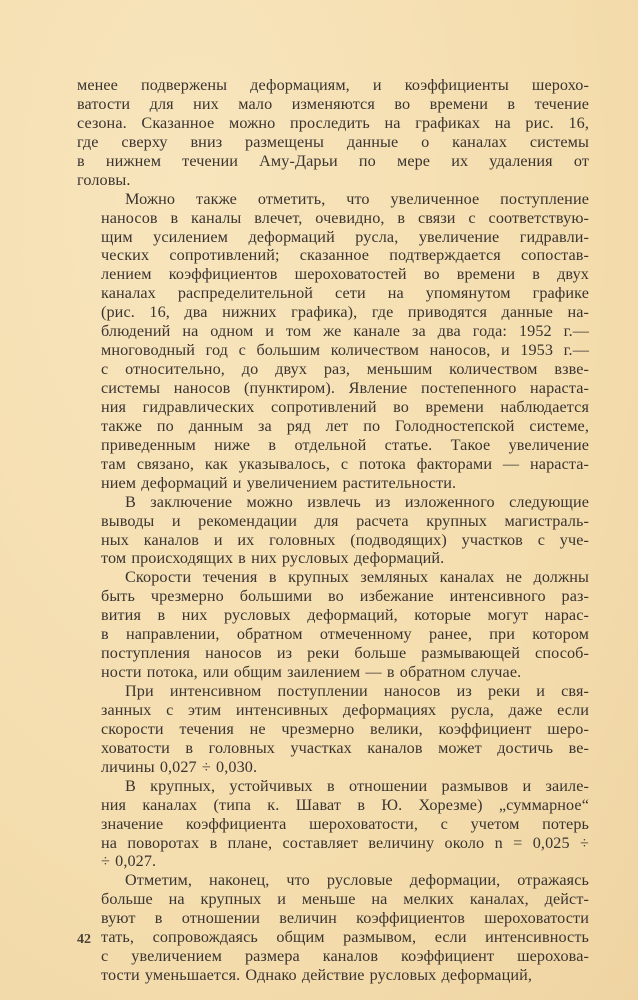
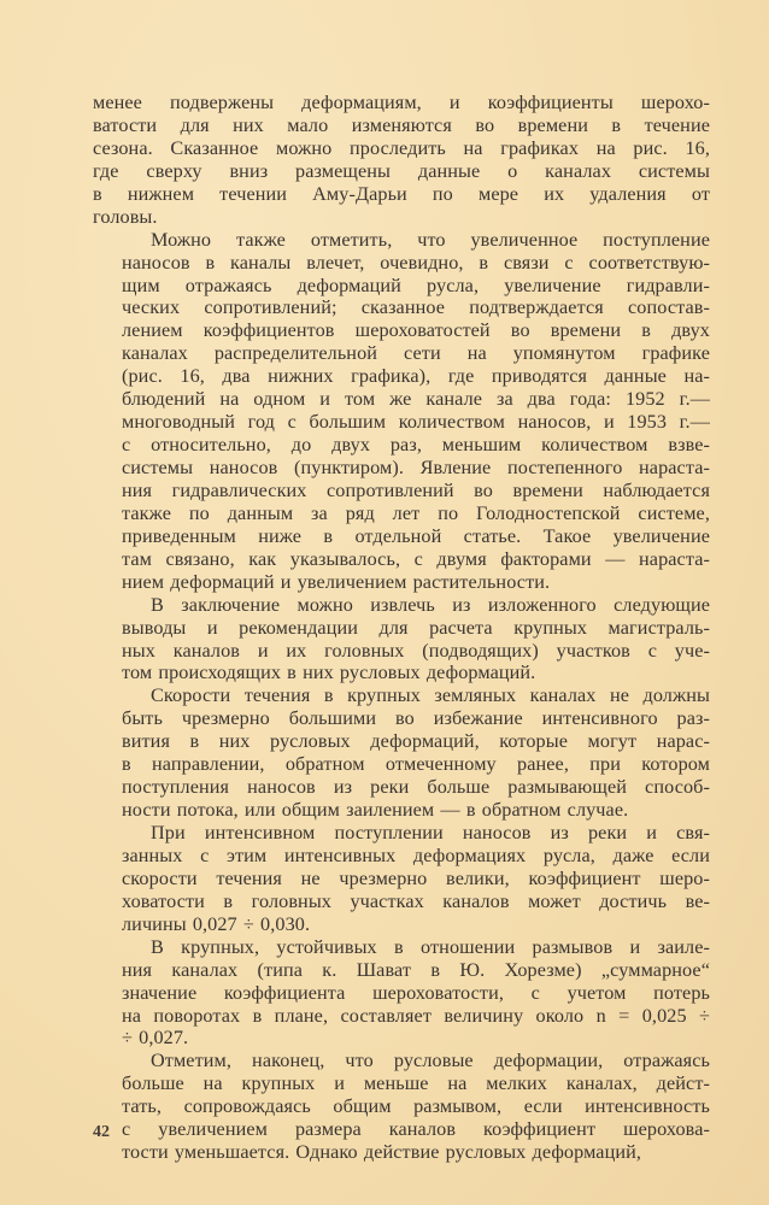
  менее подвержены деформациям, и коэффициенты шерохо-
  ватости для них мало изменяются во времени в течение
  сезона. Сказанное можно проследить на графиках на рис. 16,
  где сверху вниз размещены данные о каналах системы
  в нижнем течении Аму-Дарьи по мере их удаления от
  головы.
  Можно также отметить, что увеличенное поступление
  наносов в каналы влечет, очевидно, в связи с соответствую-
- щим усилением деформаций русла, увеличение гидравли-
+ щим отражаясь деформаций русла, увеличение гидравли-
  ческих сопротивлений; сказанное подтверждается сопостав-
  лением коэффициентов шероховатостей во времени в двух
  каналах распределительной сети на упомянутом графике
  (рис. 16, два нижних графика), где приводятся данные на-
  блюдений на одном и том же канале за два года: 1952 г.—
  многоводный год с большим количеством наносов, и 1953 г.—
  с относительно, до двух раз, меньшим количеством взве-
  системы наносов (пунктиром). Явление постепенного нараста-
  ния гидравлических сопротивлений во времени наблюдается
  также по данным за ряд лет по Голодностепской системе,
  приведенным ниже в отдельной статье. Такое увеличение
- там связано, как указывалось, с потока факторами — нараста-
+ там связано, как указывалось, с двумя факторами — нараста-
  нием деформаций и увеличением растительности.
  В заключение можно извлечь из изложенного следующие
  выводы и рекомендации для расчета крупных магистраль-
  ных каналов и их головных (подводящих) участков с уче-
  том происходящих в них русловых деформаций.
  Скорости течения в крупных земляных каналах не должны
  быть чрезмерно большими во избежание интенсивного раз-
  вития в них русловых деформаций, которые могут нарас-
  в направлении, обратном отмеченному ранее, при котором
  поступления наносов из реки больше размывающей способ-
  ности потока, или общим заилением — в обратном случае.
  При интенсивном поступлении наносов из реки и свя-
  занных с этим интенсивных деформациях русла, даже если
  скорости течения не чрезмерно велики, коэффициент шеро-
  ховатости в головных участках каналов может достичь ве-
  личины 0,027 ÷ 0,030.
  В крупных, устойчивых в отношении размывов и заиле-
  ния каналах (типа к. Шават в Ю. Хорезме) „суммарное“
  значение коэффициента шероховатости, с учетом потерь
  на поворотах в плане, составляет величину около n = 0,025 ÷
  ÷ 0,027.
  Отметим, наконец, что русловые деформации, отражаясь
  больше на крупных и меньше на мелких каналах, дейст-
- вуют в отношении величин коэффициентов шероховатости
  тать, сопровождаясь общим размывом, если интенсивность
  с увеличением размера каналов коэффициент шерохова-
  тости уменьшается. Однако действие русловых деформаций,
  42
